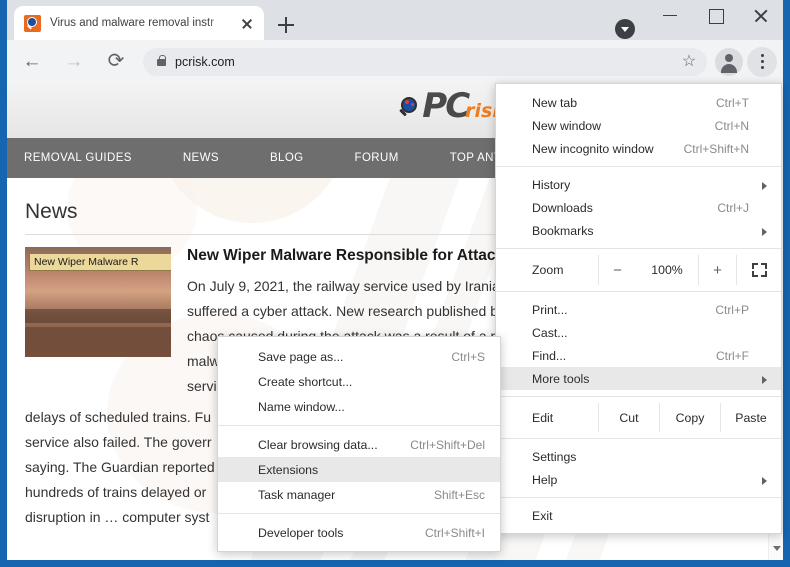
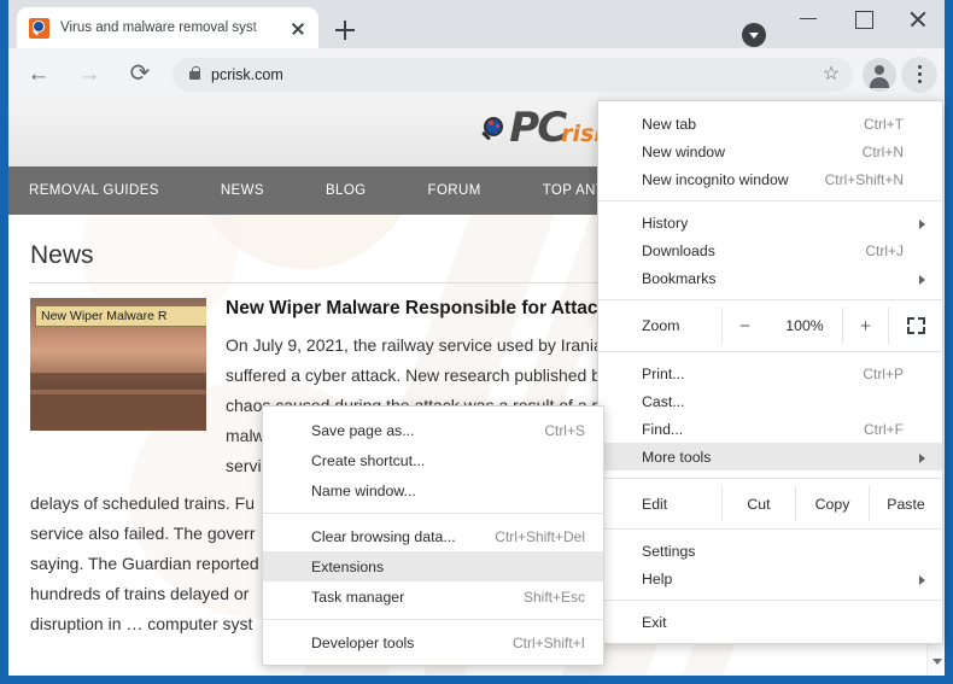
- Virus and malware removal instr
+ Virus and malware removal syst
  pcrisk.com
  ☆
  PC
  ris
  REMOVAL GUIDES
  NEWS
  BLOG
  FORUM
  News
  New Wiper Malware R
  New Wiper Malware Responsible for Attac
  On July 9, 2021, the railway service used by Irani
  suffered a cyber attack. New research published
  delays of scheduled trains. Fu
  service also failed. The goverr
  saying. The Guardian reported
  hundreds of trains delayed or
  disruption in … computer syst
  New tab
  Ctrl+T
  New window
  Ctrl+N
  New incognito window
  Ctrl+Shift+N
  History
  Downloads
  Ctrl+J
  Bookmarks
  Zoom
  −
  100%
  +
  Print...
  Ctrl+P
  Cast...
  Find...
  Ctrl+F
  More tools
  Edit
  Cut
  Copy
  Paste
  Settings
  Help
  Exit
  Save page as...
  Ctrl+S
  Create shortcut...
  Name window...
  Clear browsing data...
  Ctrl+Shift+Del
  Extensions
  Task manager
  Shift+Esc
  Developer tools
  Ctrl+Shift+I
